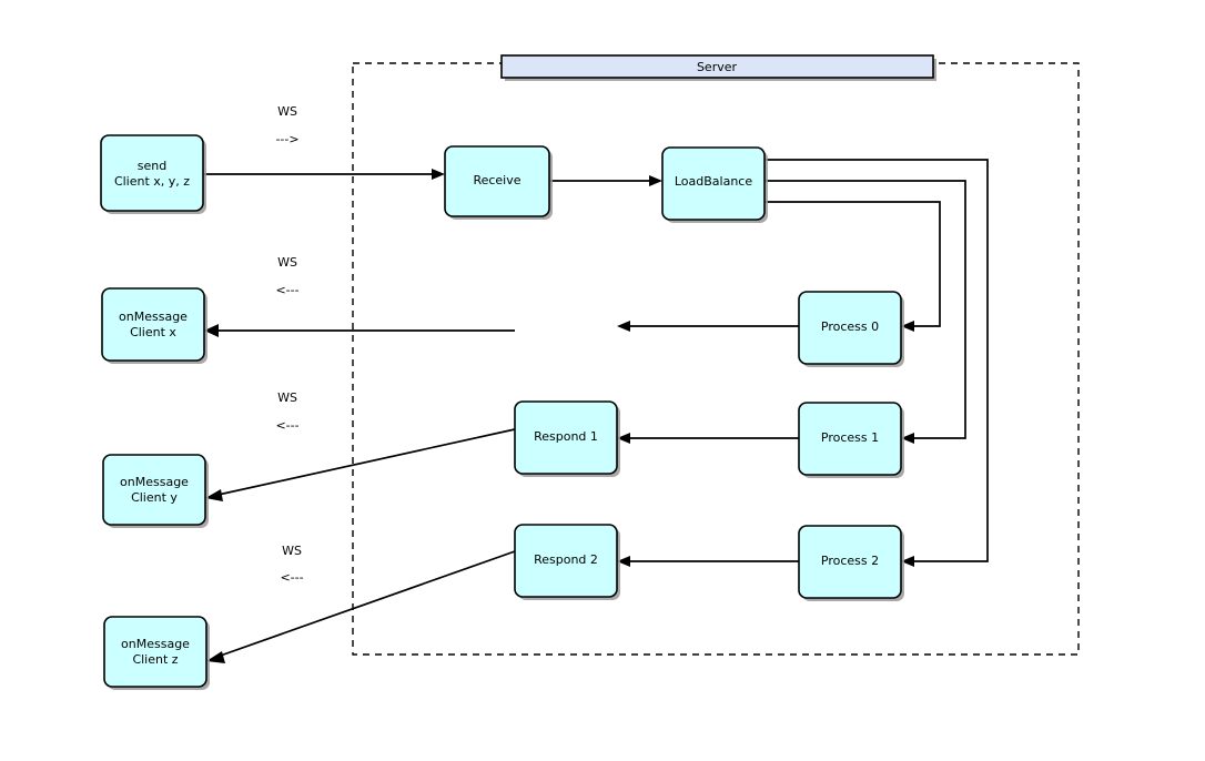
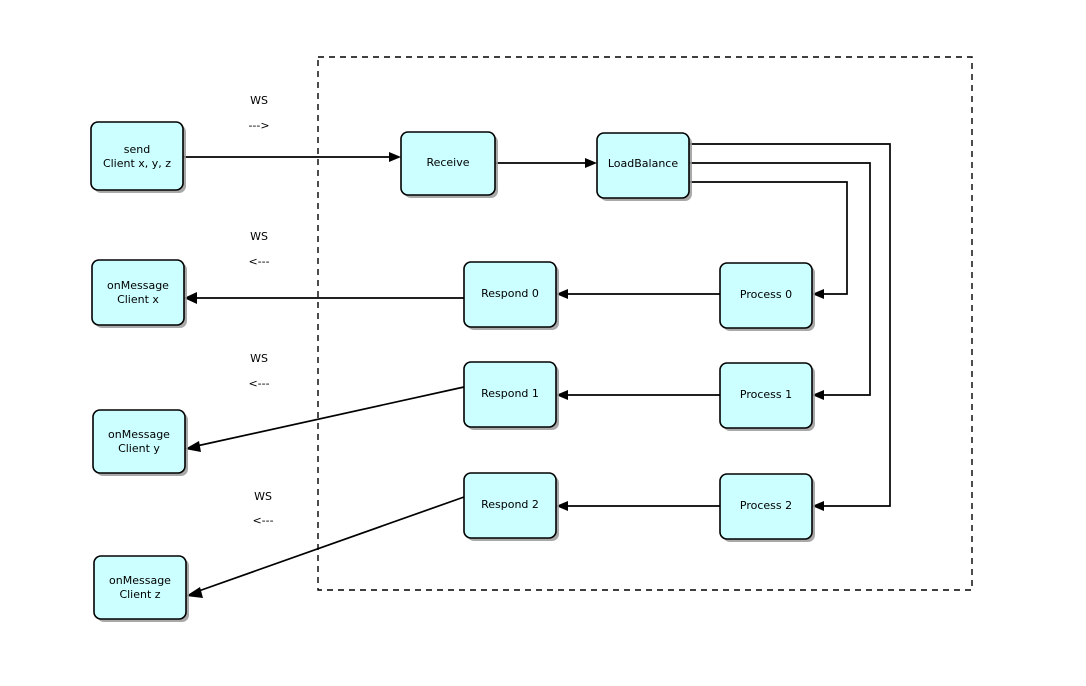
  send
  Client x, y, z
  Receive
  LoadBalance
  onMessage
  Client x
+ Respond 0
  Process 0
  Respond 1
  Process 1
  onMessage
  Client y
  Respond 2
  Process 2
  onMessage
  Client z
- Server
  WS
  --->
  WS
  <---
  WS
  <---
  WS
  <---
